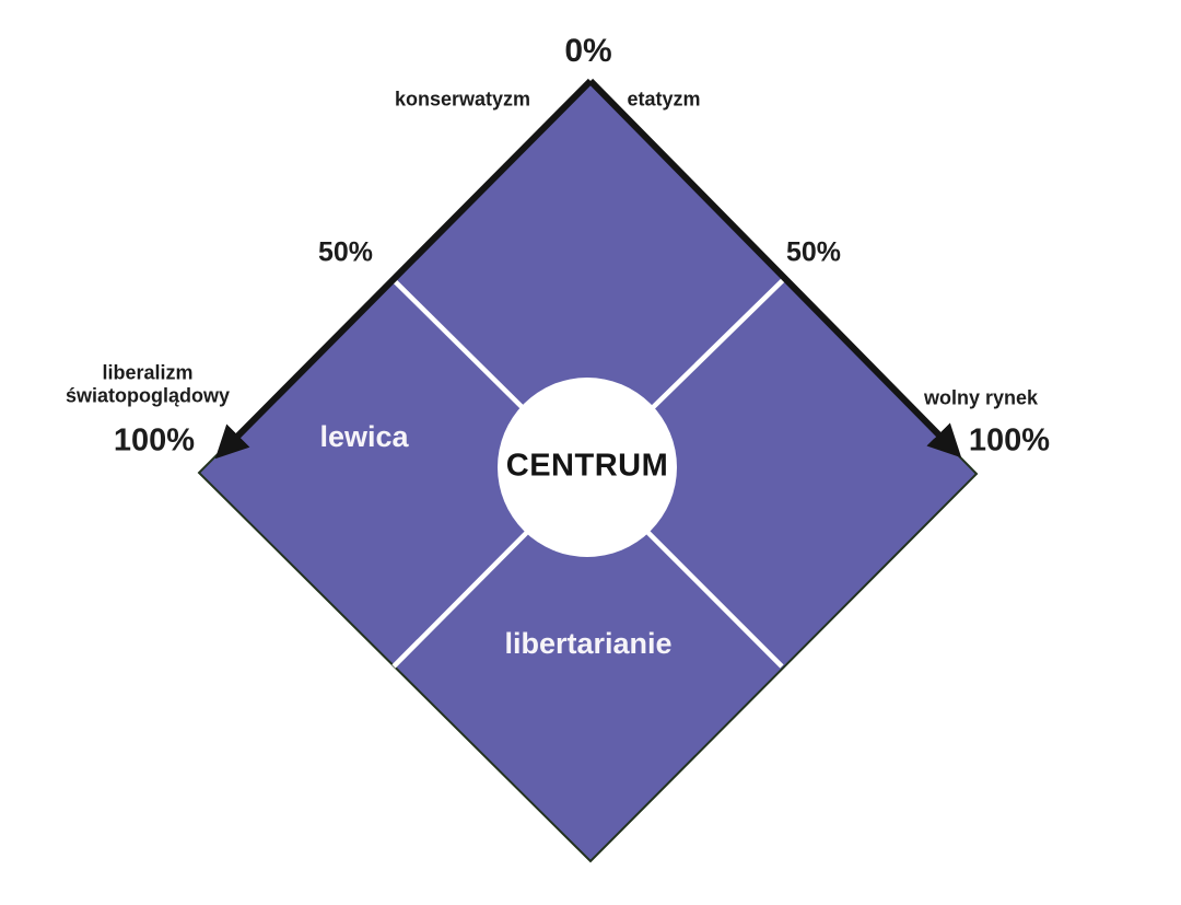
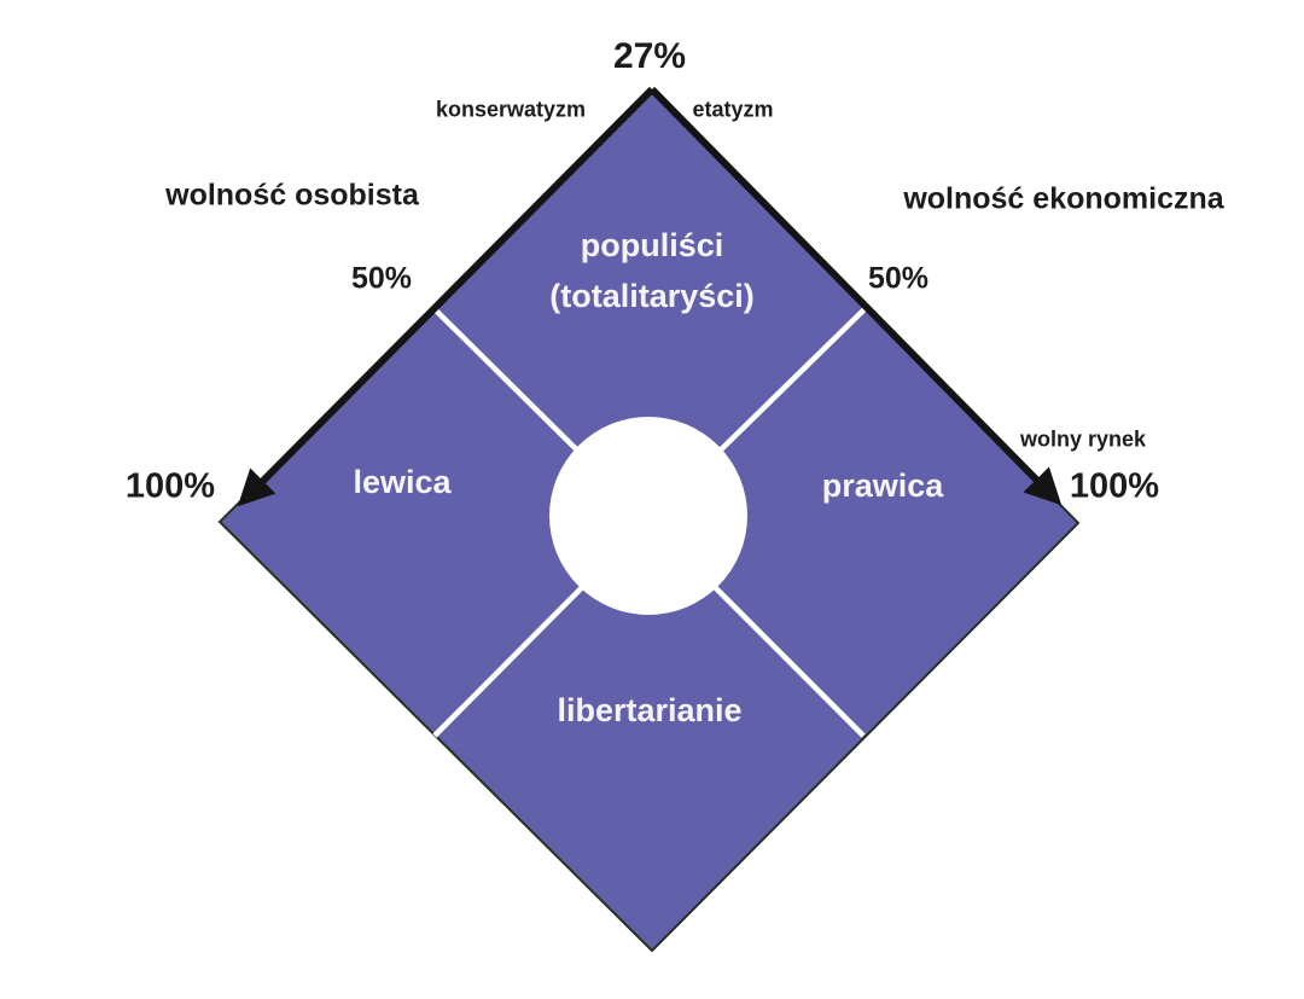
- 0%
+ 27%
  konserwatyzm
  etatyzm
+ wolność osobista
+ wolność ekonomiczna
  50%
  50%
- liberalizm
- światopoglądowy
  100%
  wolny rynek
  100%
+ populiści
+ (totalitaryści)
  lewica
+ prawica
  libertarianie
- CENTRUM
